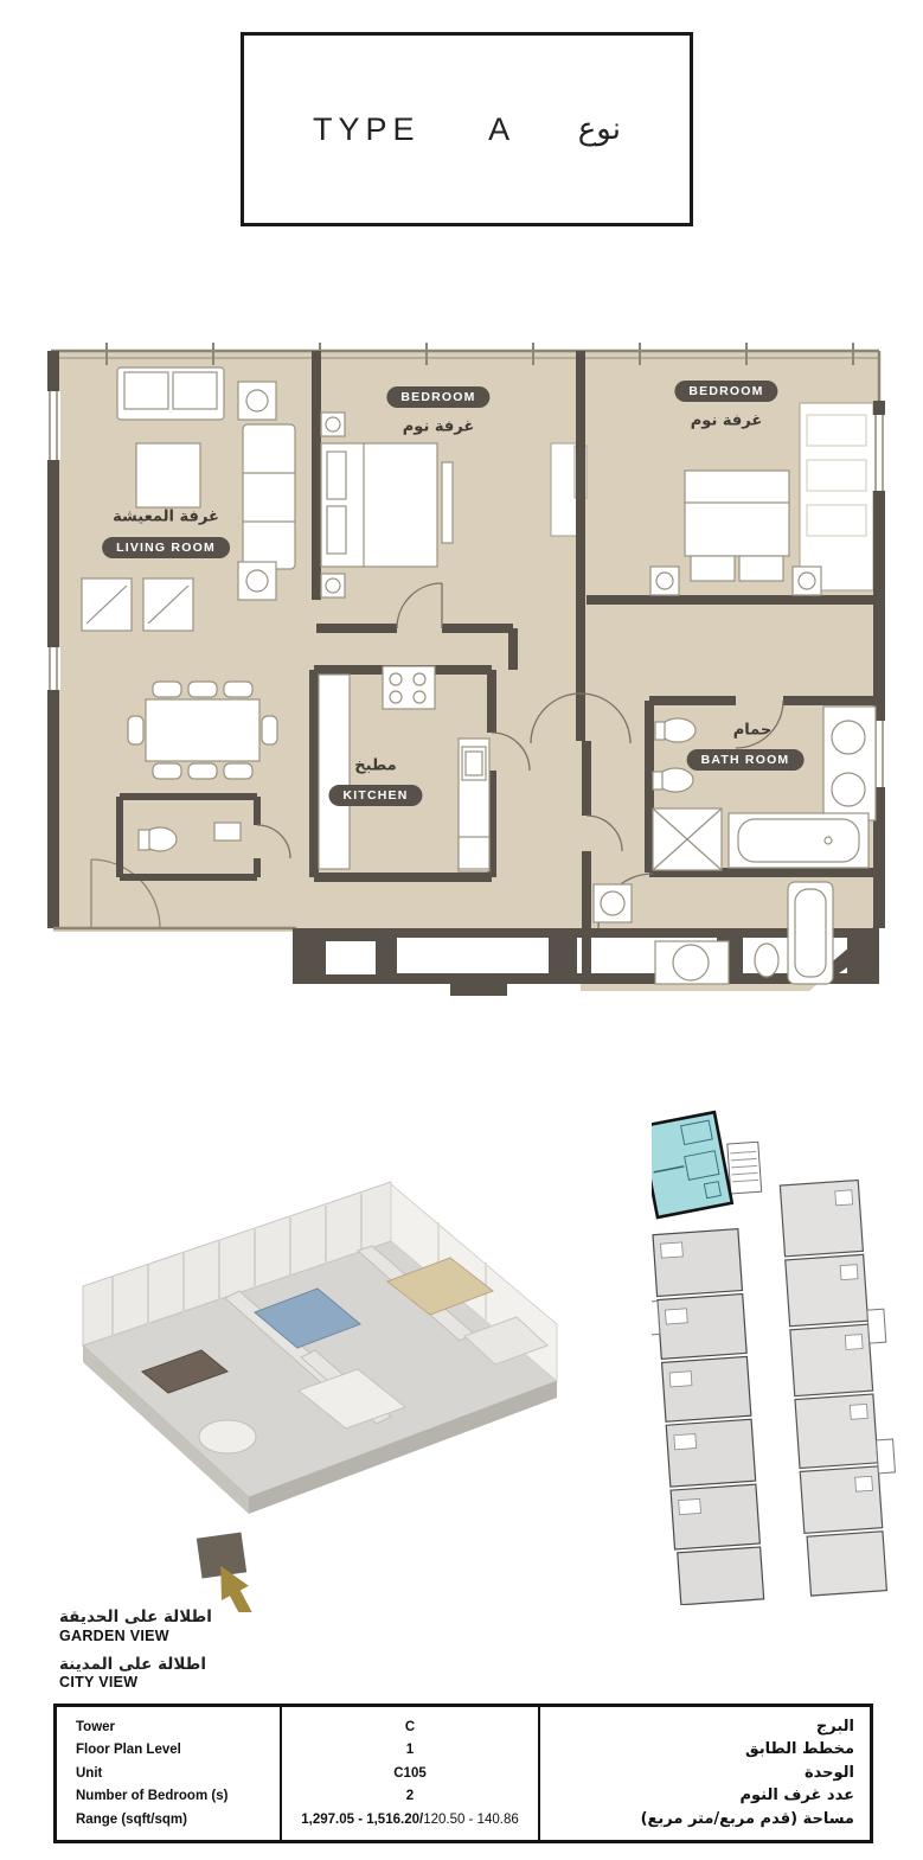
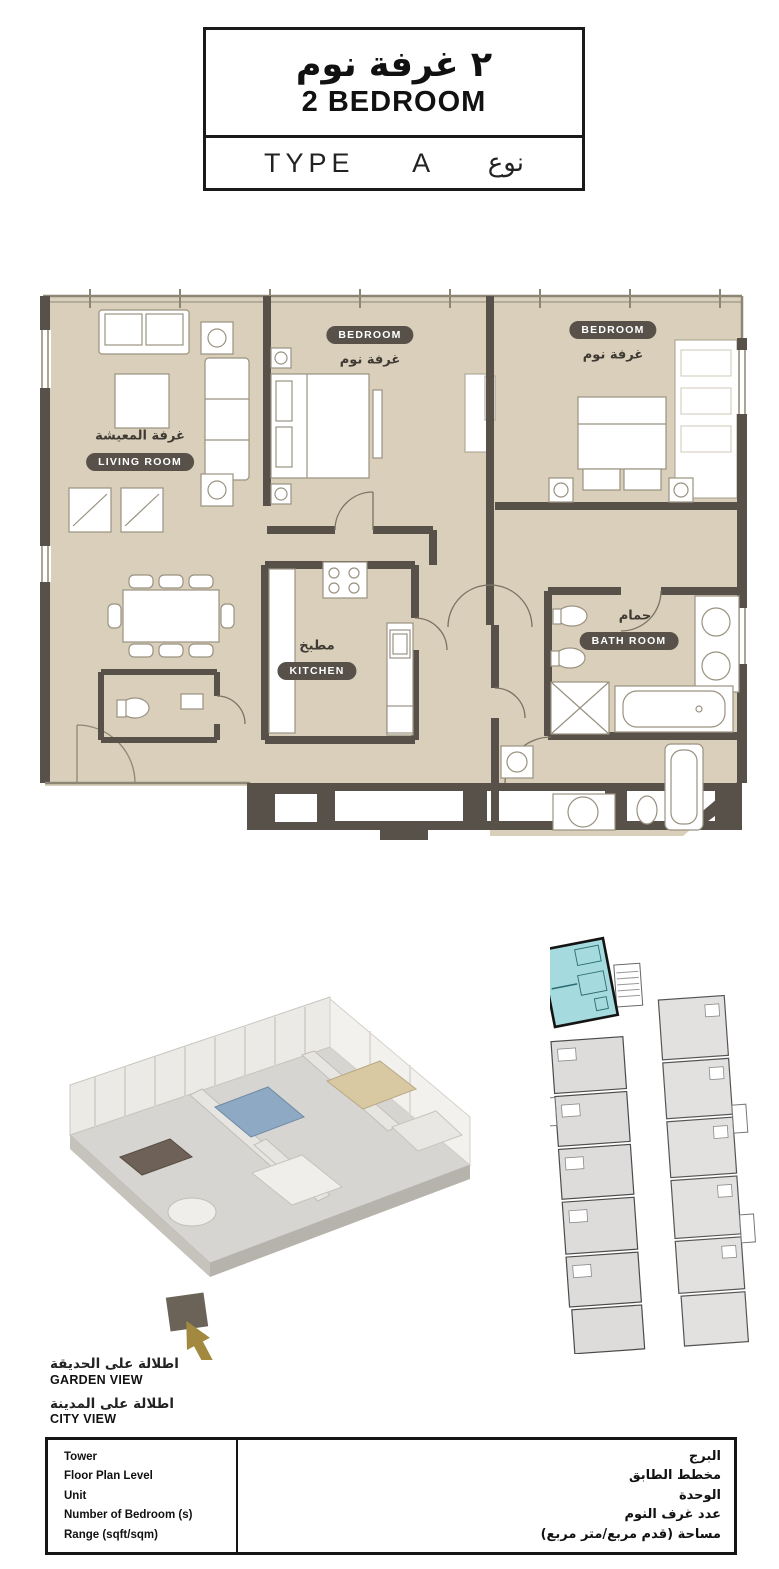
+ ٢ غرفة نوم
+ 2 BEDROOM
  TYPE
  A
  نوع
  غرفة المعيشة
  LIVING ROOM
  BEDROOM
  غرفة نوم
  BEDROOM
  غرفة نوم
  مطبخ
  KITCHEN
  حمام
  BATH ROOM
  اطلالة على الحديقة
  GARDEN VIEW
  اطلالة على المدينة
  CITY VIEW
  Tower
  Floor Plan Level
  Unit
  Number of Bedroom (s)
  Range (sqft/sqm)
- C
- 1
- C105
- 2
- 1,297.05 - 1,516.20/120.50 - 140.86
  البرج
  مخطط الطابق
  الوحدة
  عدد غرف النوم
  مساحة (قدم مربع/متر مربع)
